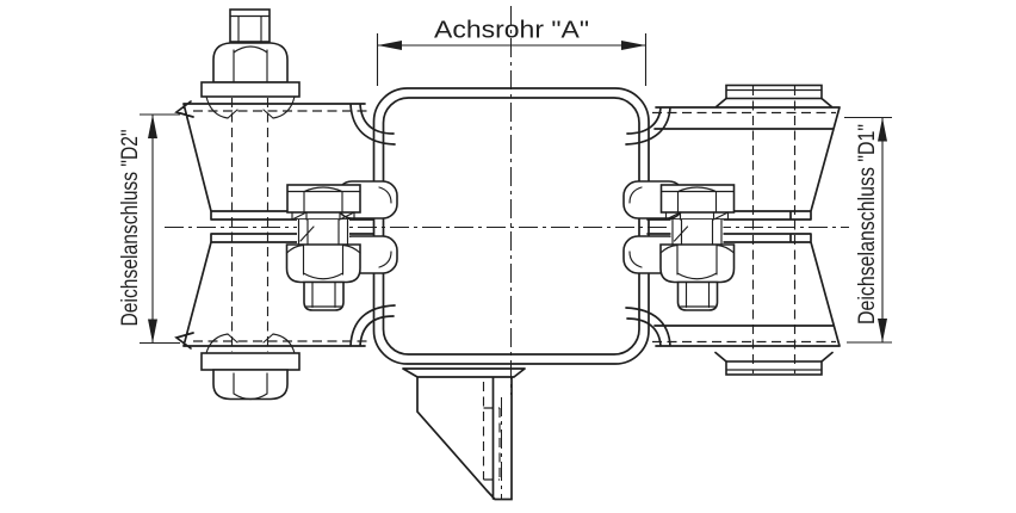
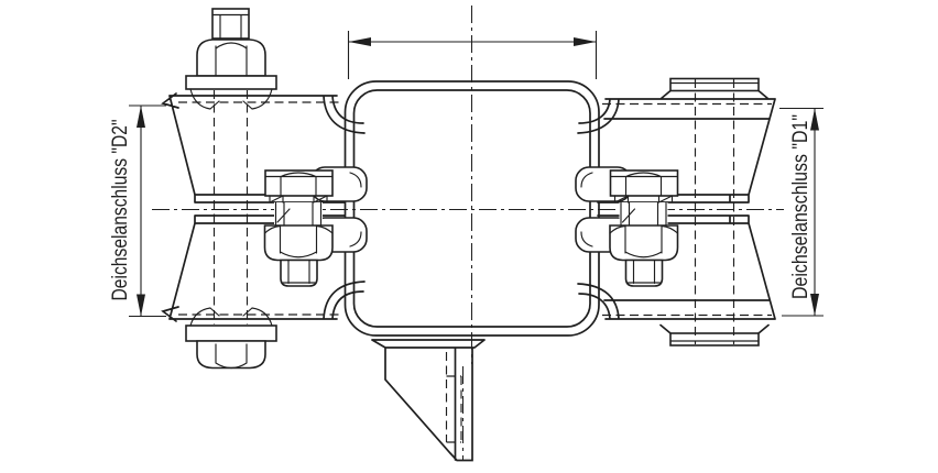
- Achsrohr "A"
